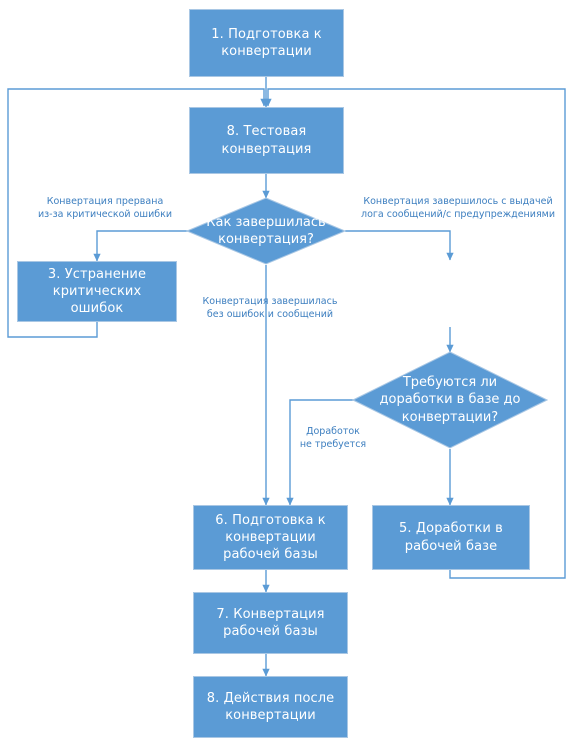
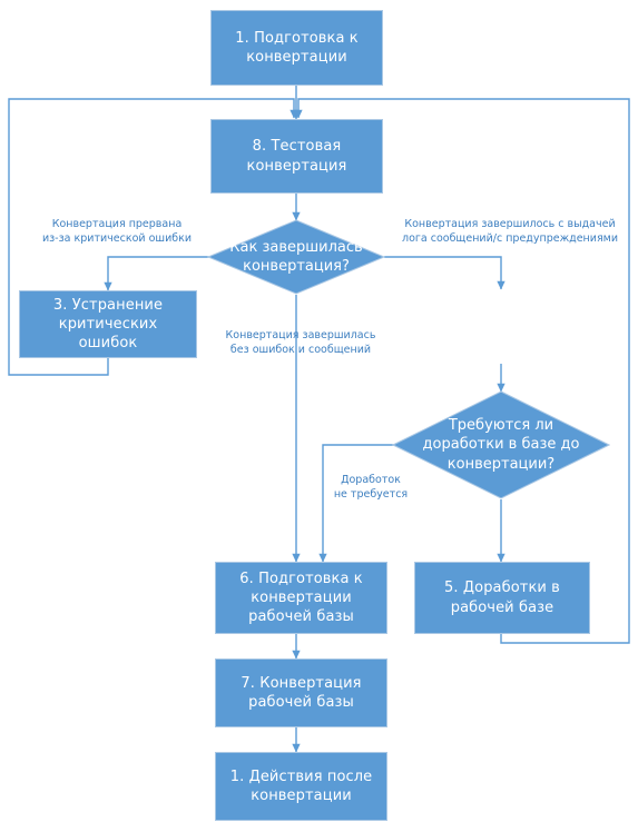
  1. Подготовка к конвертации
  8. Тестовая конвертация
  Как завершилась конвертация?
  3. Устранение критических ошибок
  Требуются ли доработки в базе до конвертации?
  5. Доработки в рабочей базе
  6. Подготовка к конвертации рабочей базы
  7. Конвертация рабочей базы
- 8. Действия после конвертации
+ 1. Действия после конвертации
  Конвертация прервана
  из-за критической ошибки
  Конвертация завершилось с выдачей
  лога сообщений/с предупреждениями
  Конвертация завершилась
  без ошибок и сообщений
  Доработок
  не требуется
